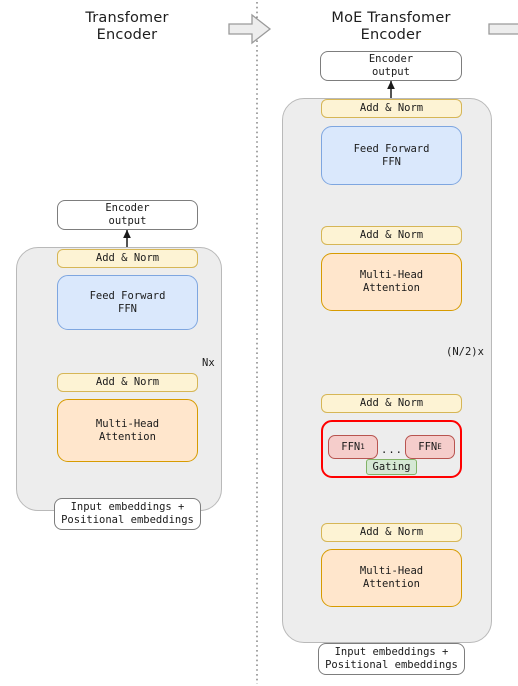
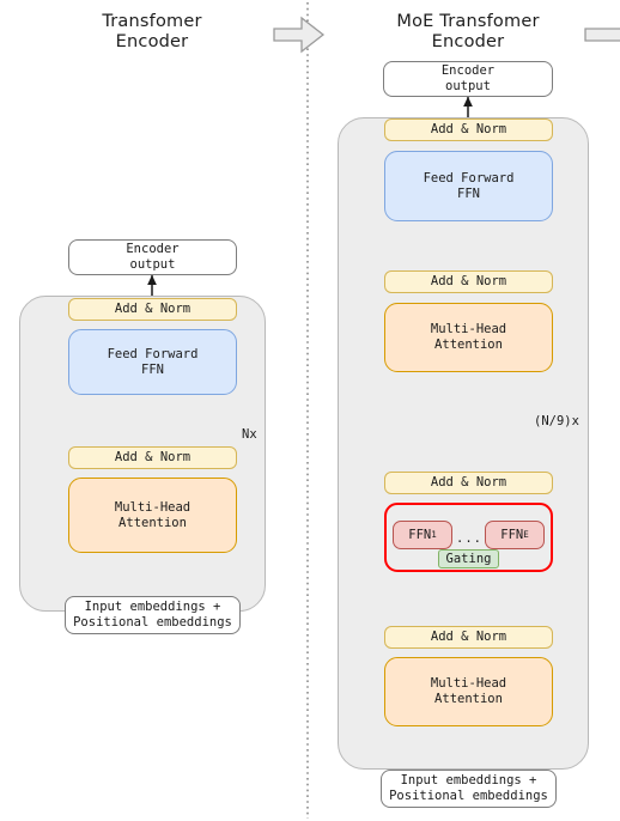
  Transfomer
  Encoder
  Nx
  Encoder
  output
  Add & Norm
  Feed Forward
  FFN
  Add & Norm
  Multi-Head
  Attention
  Input embeddings +
  Positional embeddings
  MoE Transfomer
  Encoder
- (N/2)x
+ (N/9)x
  Encoder
  output
  Add & Norm
  Feed Forward
  FFN
  Add & Norm
  Multi-Head
  Attention
  Add & Norm
  FFN
  1
  ...
  FFN
  E
  Gating
  Add & Norm
  Multi-Head
  Attention
  Input embeddings +
  Positional embeddings
